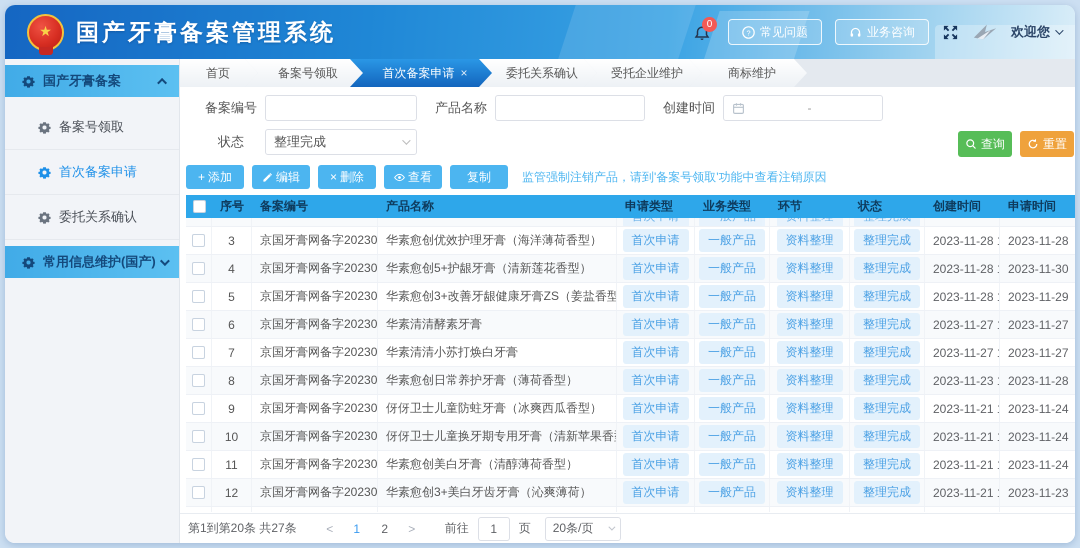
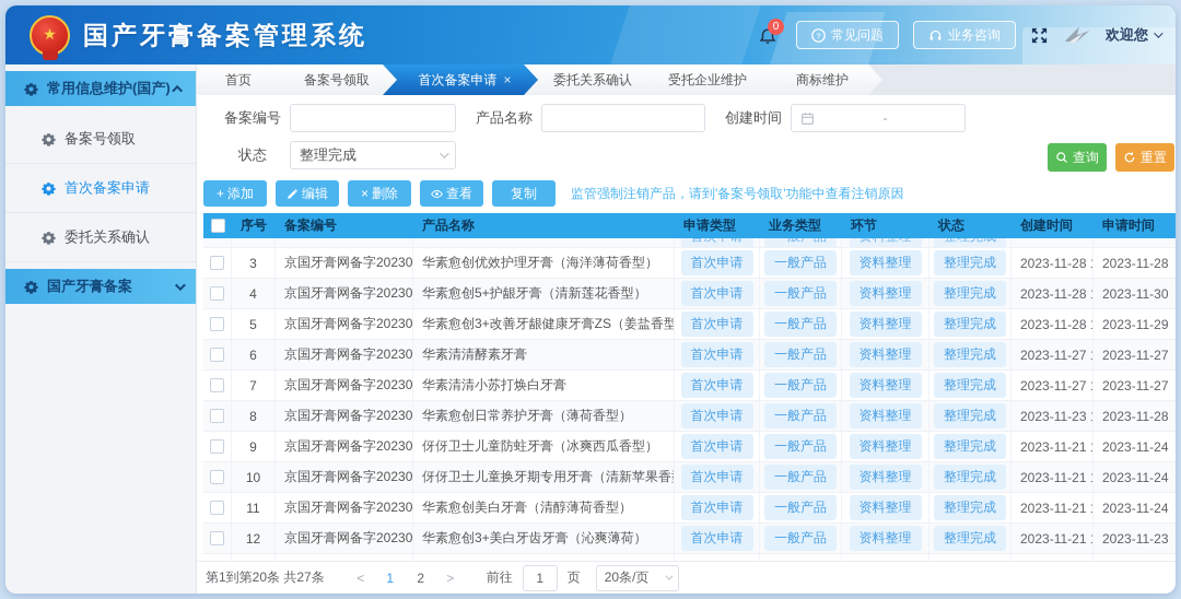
  ★
  国产牙膏备案管理系统
  0
  常见问题
  业务咨询
  欢迎您
- 国产牙膏备案
+ 常用信息维护(国产)
  备案号领取
  首次备案申请
  委托关系确认
- 常用信息维护(国产)
+ 国产牙膏备案
  首页
  备案号领取
  首次备案申请
  ×
  委托关系确认
  受托企业维护
  商标维护
  备案编号
  产品名称
  创建时间
  -
  状态
  整理完成
  查询
  重置
  +
  添加
  编辑
  ×
  删除
  查看
  复制
  监管强制注销产品，请到'备案号领取'功能中查看注销原因
  序号
  备案编号
  产品名称
  申请类型
  业务类型
  环节
  状态
  创建时间
  申请时间
  3
  京国牙膏网备字20230
  华素愈创优效护理牙膏（海洋薄荷香型）
  首次申请
  一般产品
  资料整理
  整理完成
  2023-11-28
  2023-11-28
  4
  京国牙膏网备字20230
  华素愈创5+护龈牙膏（清新莲花香型）
  首次申请
  一般产品
  资料整理
  整理完成
  2023-11-28
  2023-11-30
  5
  京国牙膏网备字20230
  华素愈创3+改善牙龈健康牙膏ZS（姜盐香型
  首次申请
  一般产品
  资料整理
  整理完成
  2023-11-28
  2023-11-29
  6
  京国牙膏网备字20230
  华素清清酵素牙膏
  首次申请
  一般产品
  资料整理
  整理完成
  2023-11-27
  2023-11-27
  7
  京国牙膏网备字20230
  华素清清小苏打焕白牙膏
  首次申请
  一般产品
  资料整理
  整理完成
  2023-11-27
  2023-11-27
  8
  京国牙膏网备字20230
  华素愈创日常养护牙膏（薄荷香型）
  首次申请
  一般产品
  资料整理
  整理完成
  2023-11-23
  2023-11-28
  9
  京国牙膏网备字20230
  伢伢卫士儿童防蛀牙膏（冰爽西瓜香型）
  首次申请
  一般产品
  资料整理
  整理完成
  2023-11-21
  2023-11-24
  10
  京国牙膏网备字20230
  伢伢卫士儿童换牙期专用牙膏（清新苹果香
  首次申请
  一般产品
  资料整理
  整理完成
  2023-11-21
  2023-11-24
  11
  京国牙膏网备字20230
  华素愈创美白牙膏（清醇薄荷香型）
  首次申请
  一般产品
  资料整理
  整理完成
  2023-11-21
  2023-11-24
  12
  京国牙膏网备字20230
  华素愈创3+美白牙齿牙膏（沁爽薄荷）
  首次申请
  一般产品
  资料整理
  整理完成
  2023-11-21
  2023-11-23
  第1到第20条 共27条
  <
  1
  2
  >
  前往
  1
  页
  20条/页
